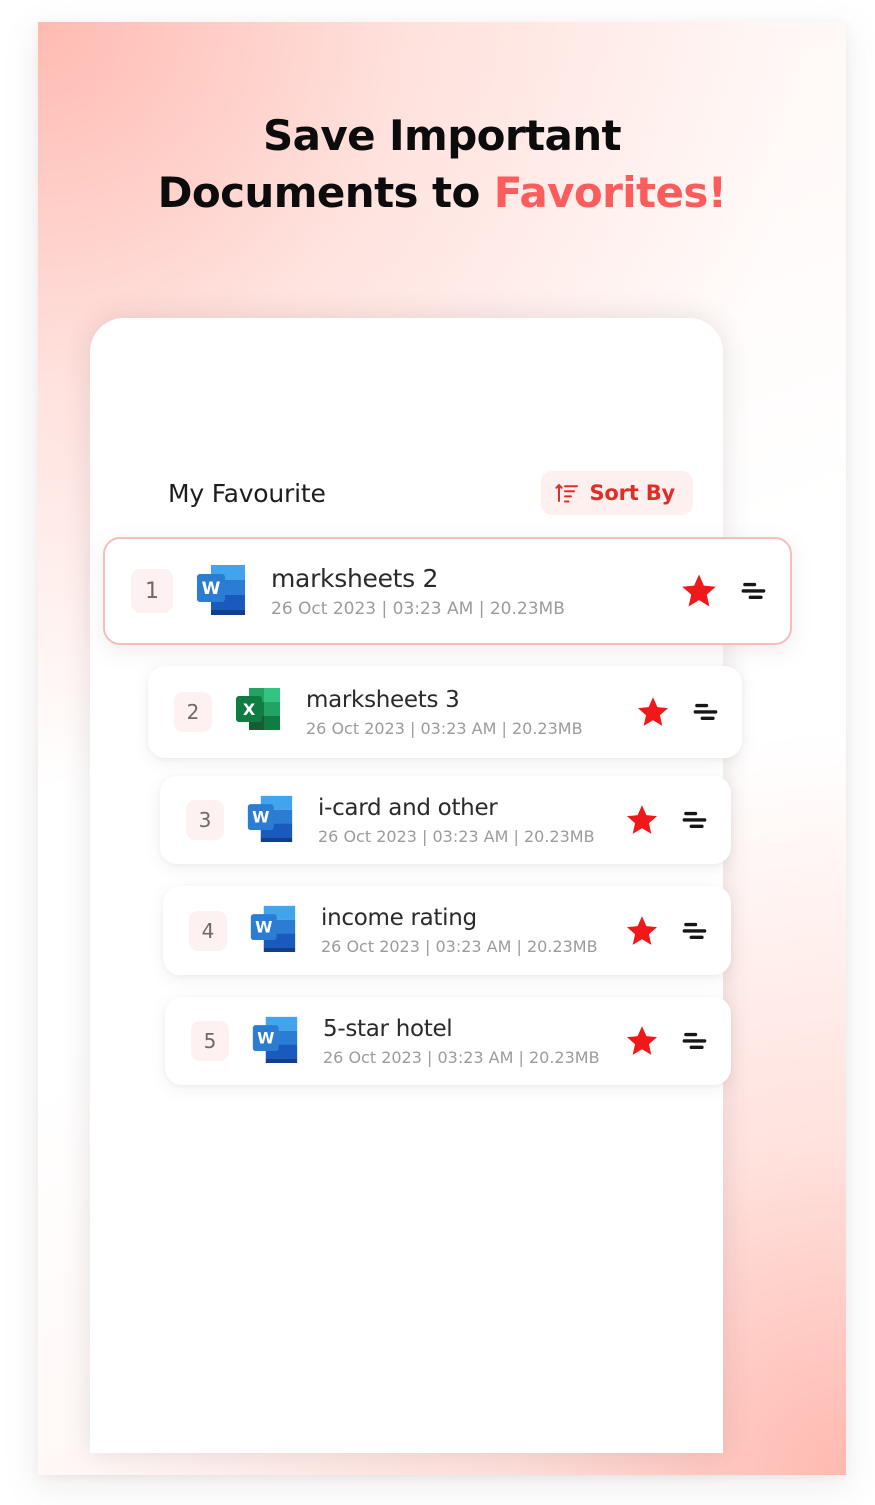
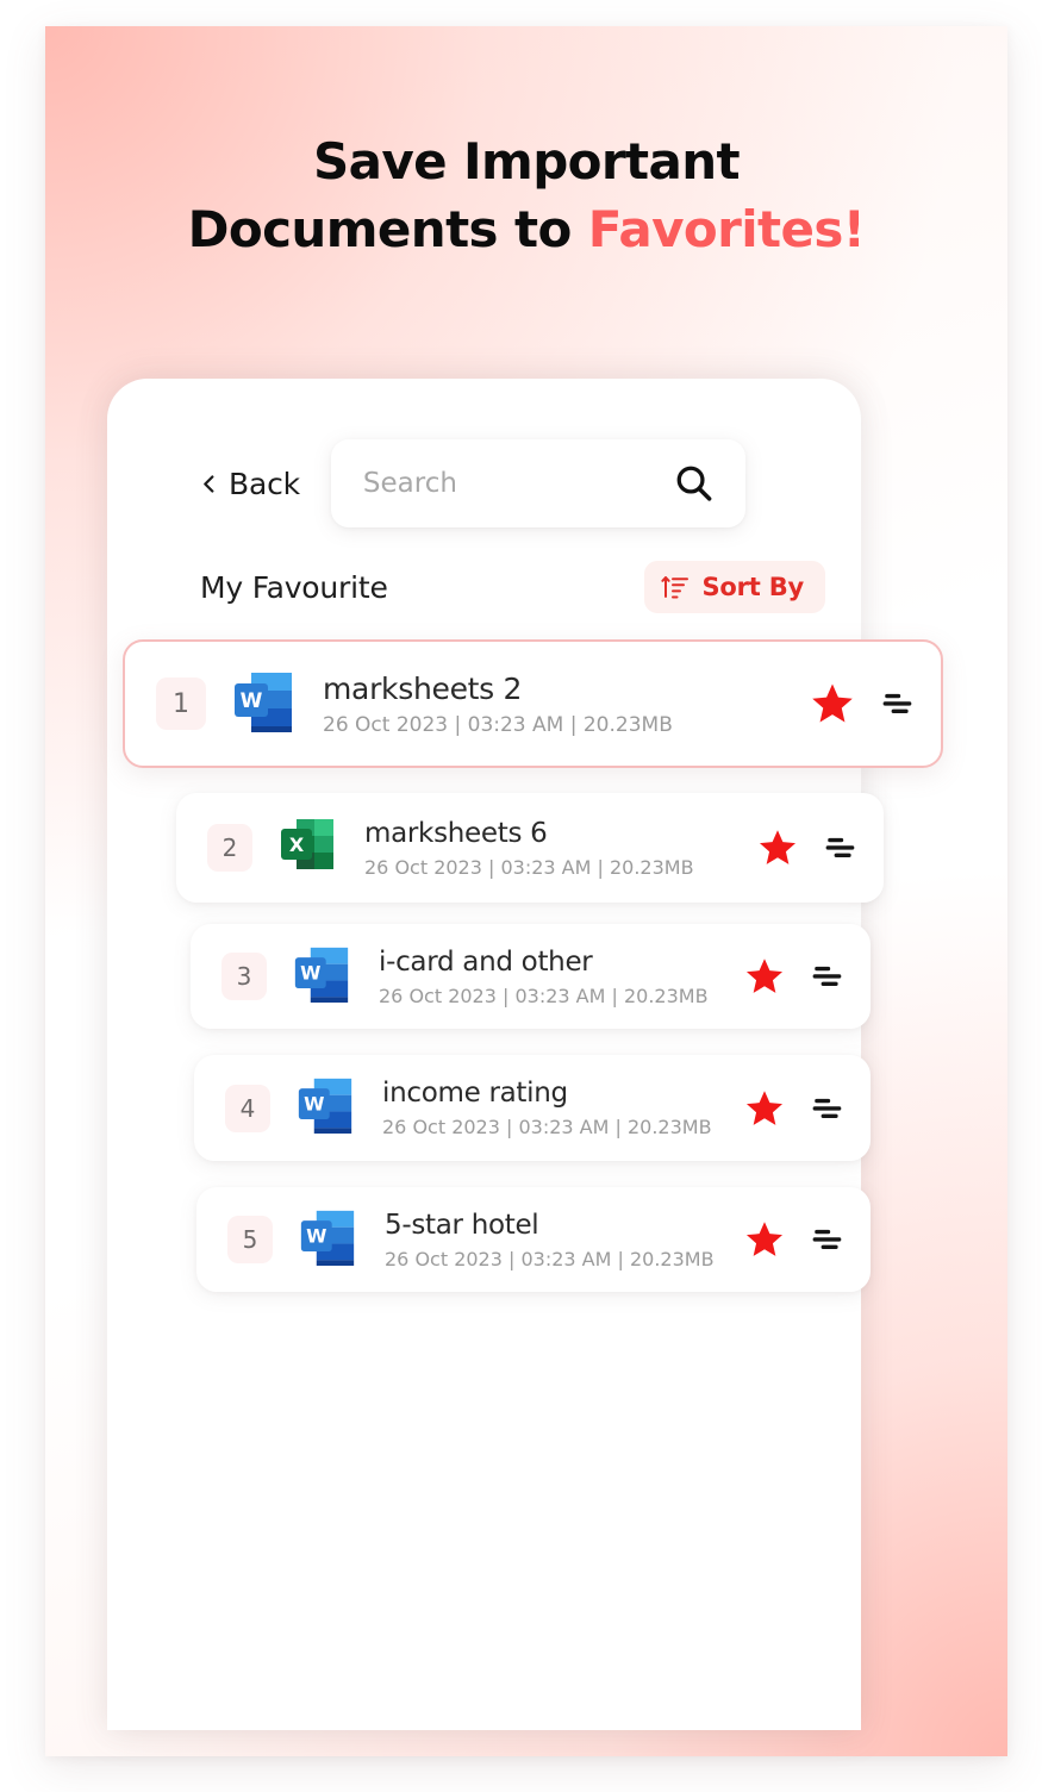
  Save Important
  Documents to Favorites!
+ Back
+ Search
  My Favourite
  Sort By
  1
  W
  marksheets 2
  26 Oct 2023 | 03:23 AM | 20.23MB
  2
  X
- marksheets 3
+ marksheets 6
  26 Oct 2023 | 03:23 AM | 20.23MB
  3
  W
  i-card and other
  26 Oct 2023 | 03:23 AM | 20.23MB
  4
  W
  income rating
  26 Oct 2023 | 03:23 AM | 20.23MB
  5
  W
  5-star hotel
  26 Oct 2023 | 03:23 AM | 20.23MB
